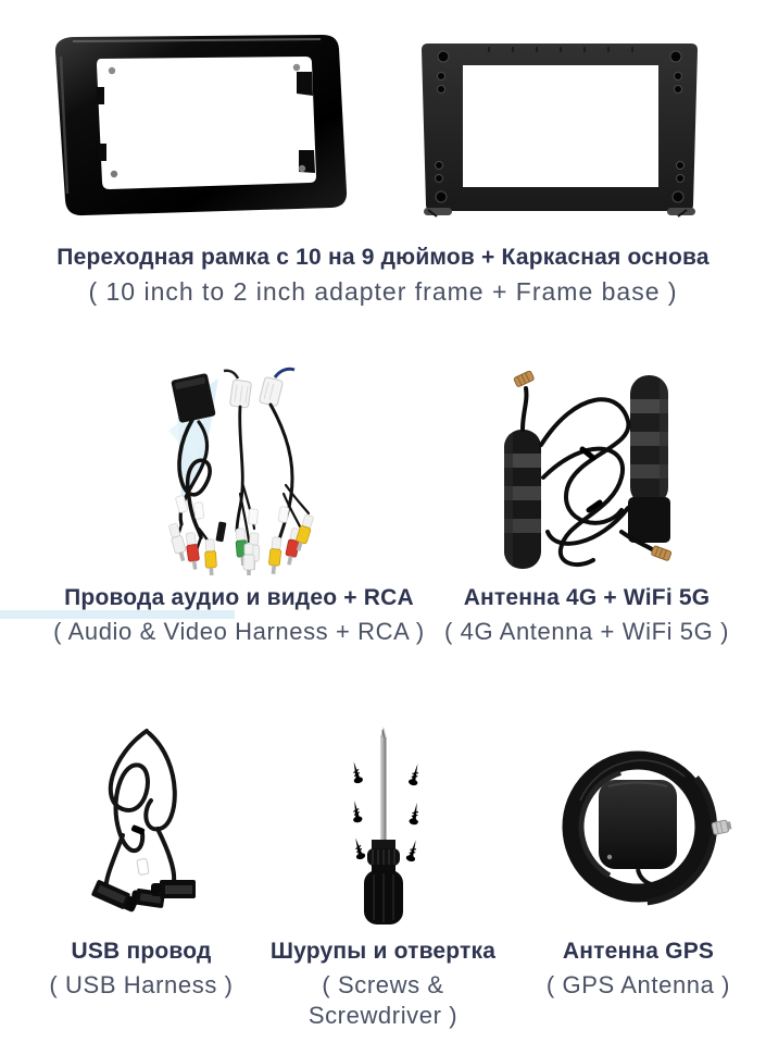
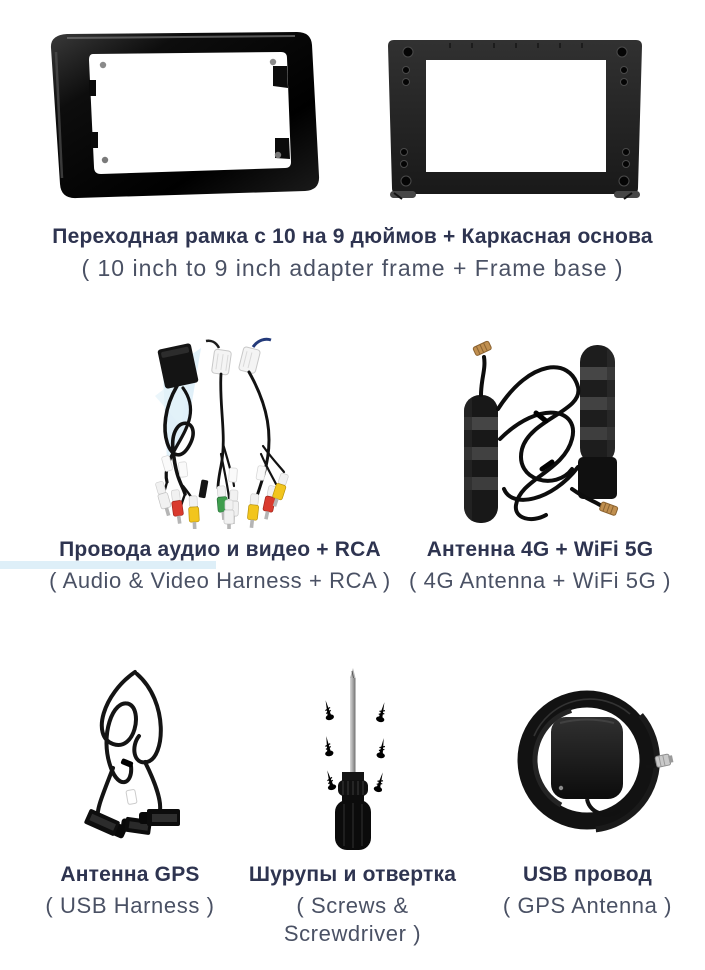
  Переходная рамка с 10 на 9 дюймов + Каркасная основа
- ( 10 inch to 2 inch adapter frame + Frame base )
+ ( 10 inch to 9 inch adapter frame + Frame base )
  Провода аудио и видео + RCA
  ( Audio & Video Harness + RCA )
  Антенна 4G + WiFi 5G
  ( 4G Antenna + WiFi 5G )
- USB провод
+ Антенна GPS
  ( USB Harness )
  Шурупы и отвертка
  ( Screws & Screwdriver )
- Антенна GPS
+ USB провод
  ( GPS Antenna )
